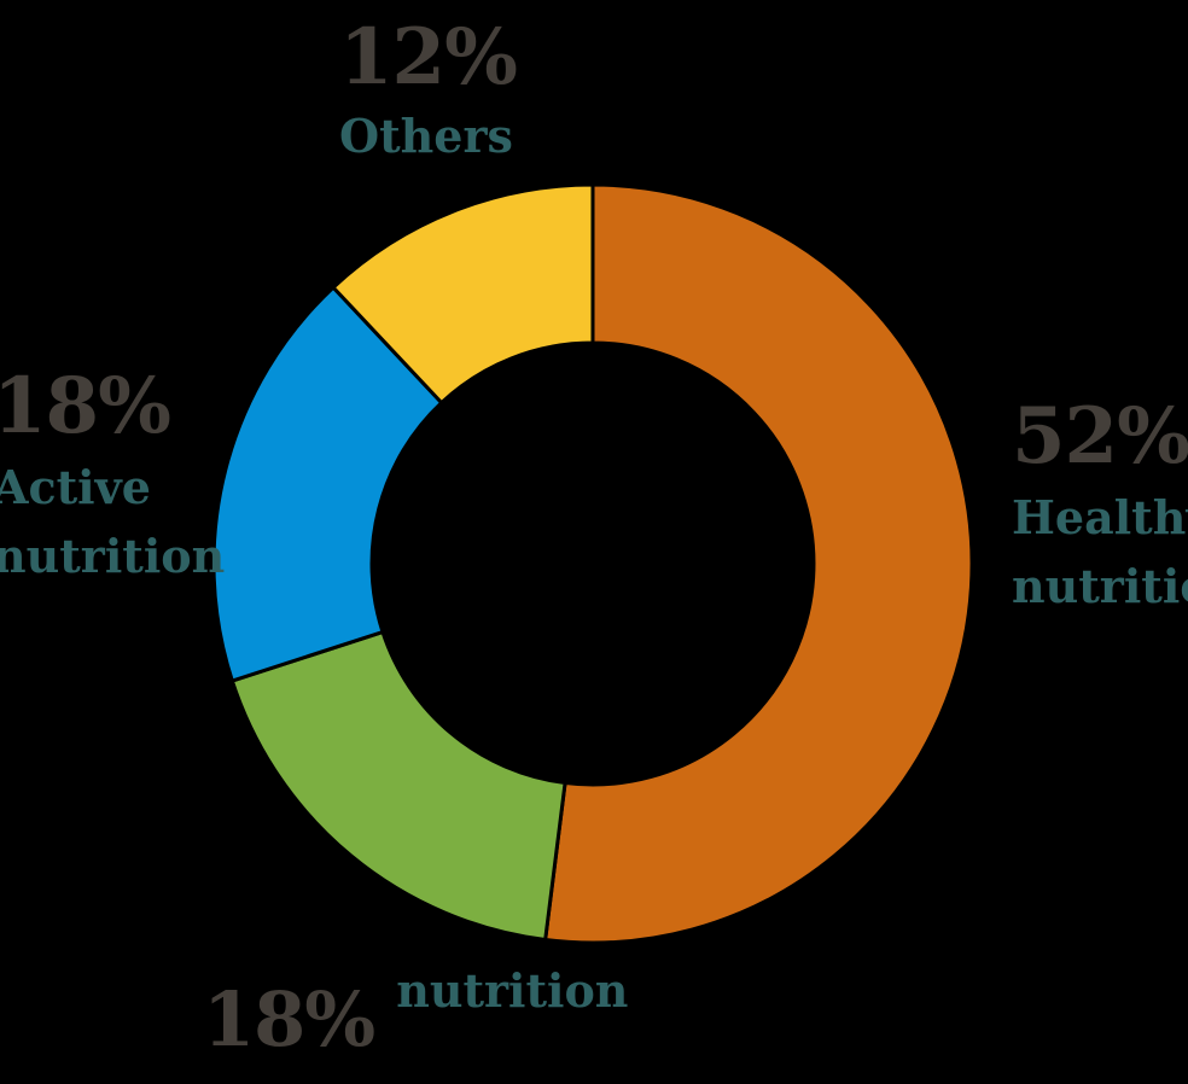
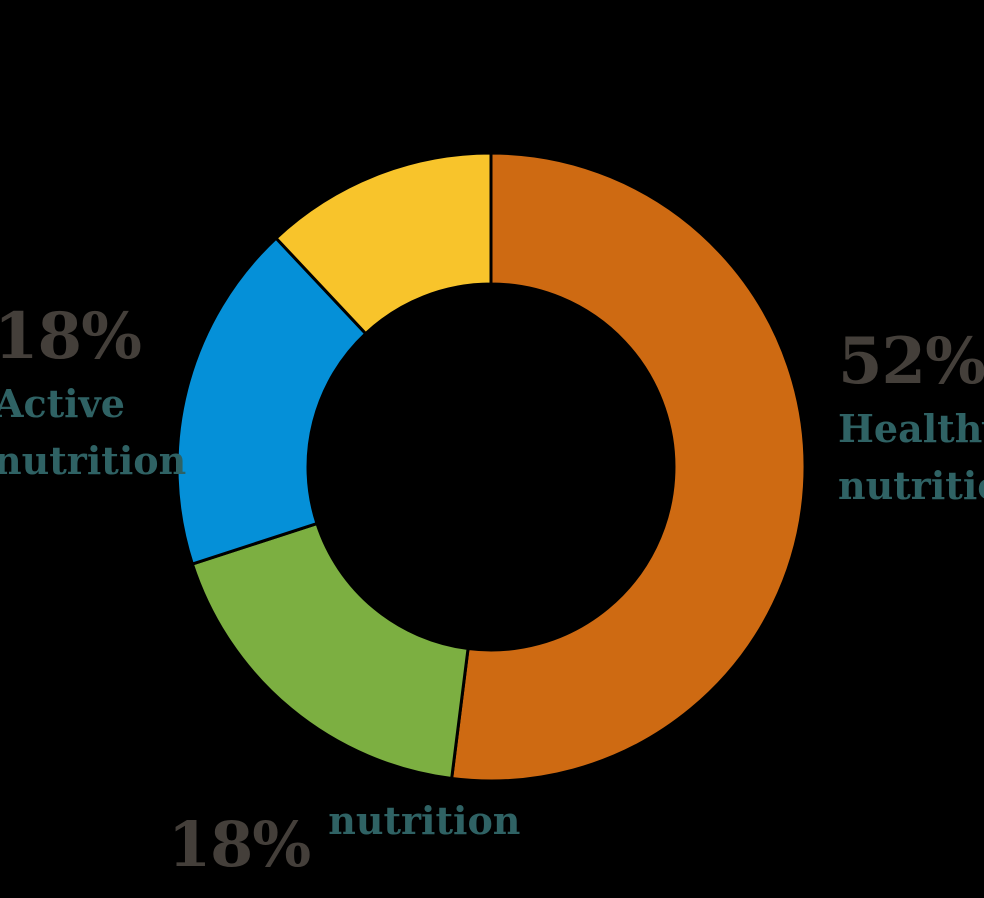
- 12%
- Others
  52%
  Health
  nutriti
  18%
  Active
  nutrition
  18%
  nutrition
